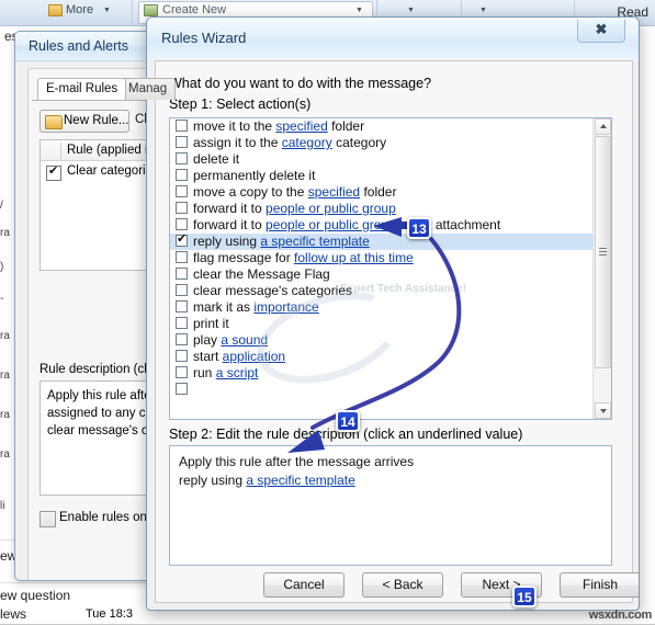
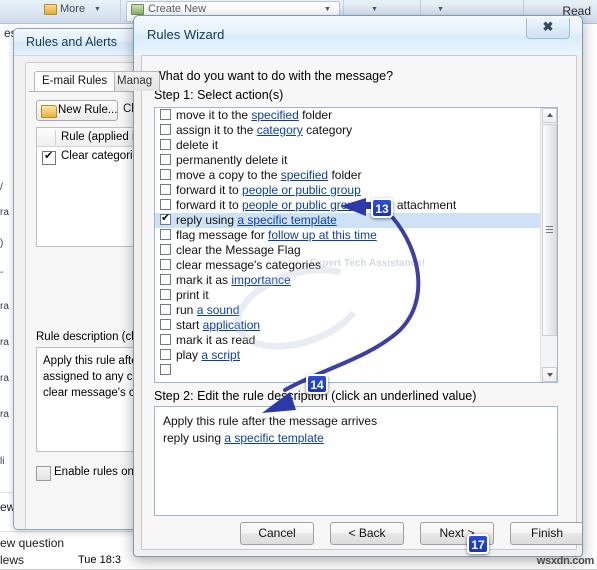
  More
  Create New
  Read
  /
  ra
  )
  -
  ra
  ra
  ra
  ra
  li
  ew question
  lews
  Tue 18:3
  Rules and Alerts
  E-mail Rules
  Manag
  New Rule...
  Rule (applied
  Clear categori
  Rule description (c
  Apply this rule aft
  assigned to any c
  clear message's c
  Enable rules on
  Rules Wizard
  ✖
  hat do you want to do with the message?
  Step 1: Select action(s)
  move it to the specified folder
  assign it to the category category
  delete it
  permanently delete it
  move a copy to the specified folder
  forward it to people or public group
  forward it to people or public gr attachment
  reply using a specific template
  flag message for follow up at this time
  clear the Message Flag
  clear message's categories
  mark it as importance
  print it
- play a sound
+ run a sound
  start application
+ mark it as read
- run a script
+ play a script
  Step 2: Edit the rule desription (click an underlined value)
  Apply this rule after the message arrives
  reply using a specific template
  Cancel
  < Back
  Next >
  Finish
  Expert Tech Assistance!
  13
  14
- 15
+ 17
  wsxdn.com
